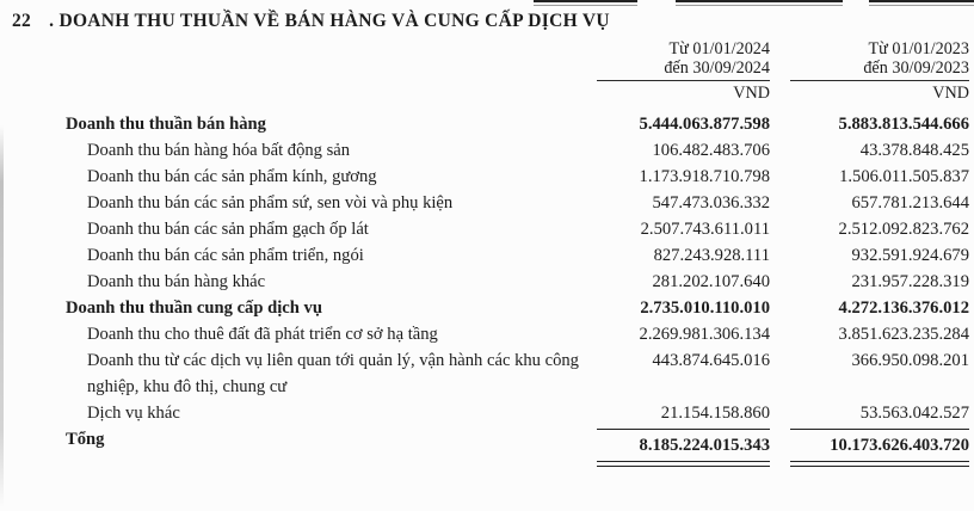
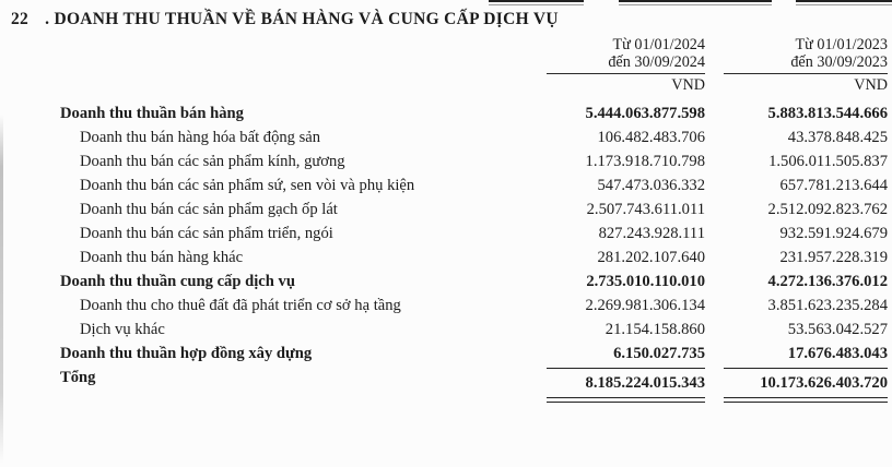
  22 . DOANH THU THUẦN VỀ BÁN HÀNG VÀ CUNG CẤP DỊCH VỤ
  Từ 01/01/2024
  đến 30/09/2024
  VND
  Từ 01/01/2023
  đến 30/09/2023
  VND
  Doanh thu thuần bán hàng
  5.444.063.877.598
  5.883.813.544.666
  Doanh thu bán hàng hóa bất động sản
  106.482.483.706
  43.378.848.425
  Doanh thu bán các sản phẩm kính, gương
  1.173.918.710.798
  1.506.011.505.837
  Doanh thu bán các sản phẩm sứ, sen vòi và phụ kiện
  547.473.036.332
  657.781.213.644
  Doanh thu bán các sản phẩm gạch ốp lát
  2.507.743.611.011
  2.512.092.823.762
  Doanh thu bán các sản phẩm triển, ngói
  827.243.928.111
  932.591.924.679
  Doanh thu bán hàng khác
  281.202.107.640
  231.957.228.319
  Doanh thu thuần cung cấp dịch vụ
  2.735.010.110.010
  4.272.136.376.012
  Doanh thu cho thuê đất đã phát triển cơ sở hạ tầng
  2.269.981.306.134
  3.851.623.235.284
- Doanh thu từ các dịch vụ liên quan tới quản lý, vận hành các khu công nghiệp, khu đô thị, chung cư
- 443.874.645.016
- 366.950.098.201
  Dịch vụ khác
  21.154.158.860
  53.563.042.527
+ Doanh thu thuần hợp đồng xây dựng
+ 6.150.027.735
+ 17.676.483.043
  Tổng
  8.185.224.015.343
  10.173.626.403.720
